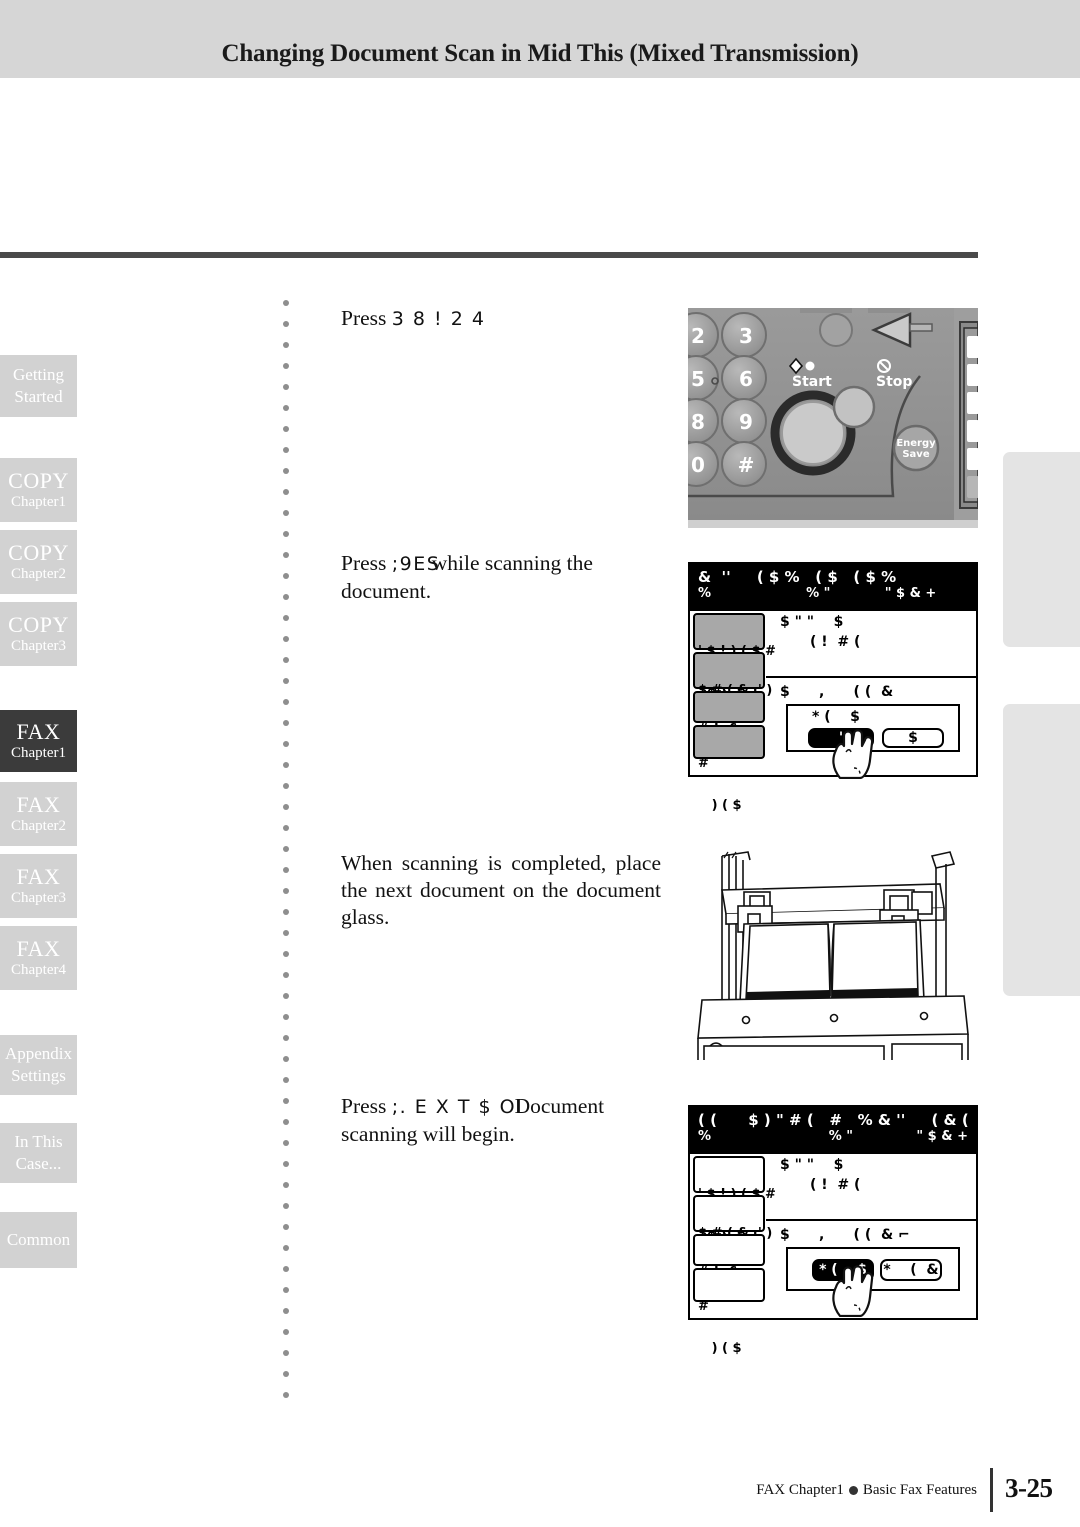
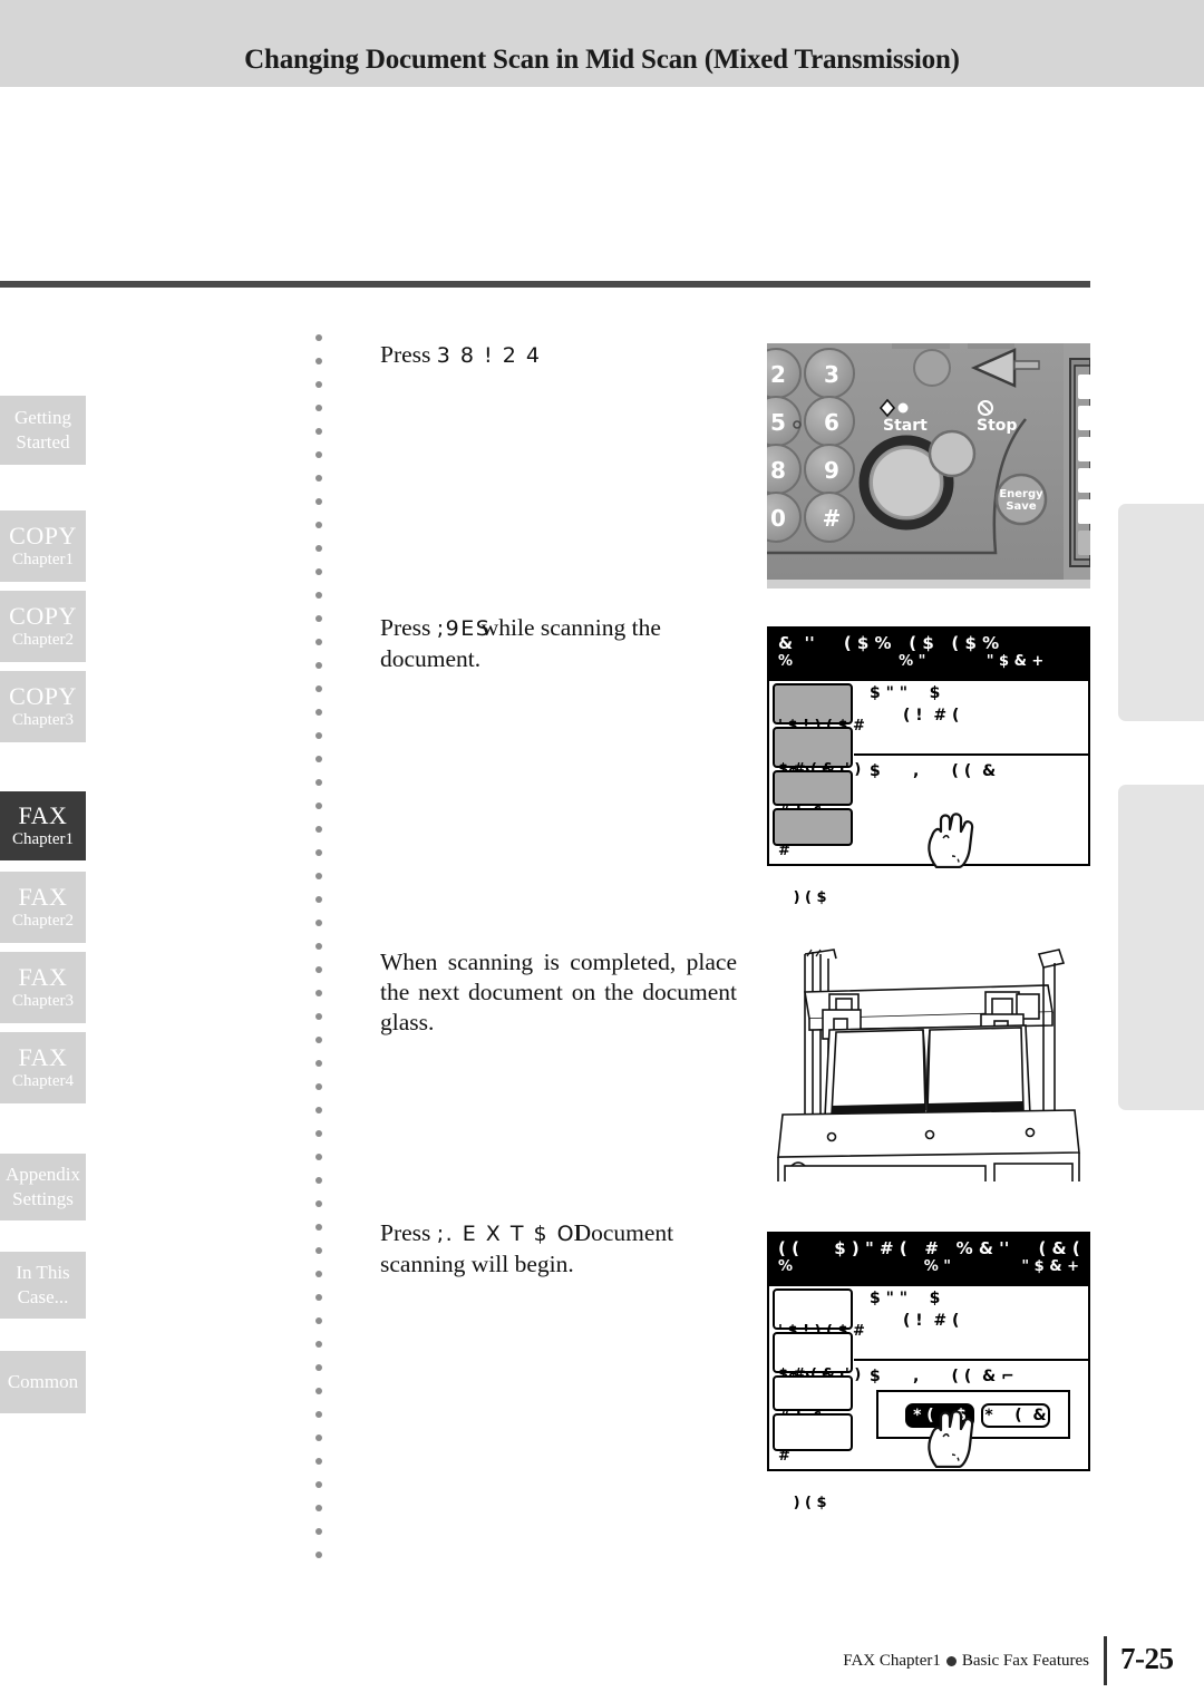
- Changing Document Scan in Mid This (Mixed Transmission)
+ Changing Document Scan in Mid Scan (Mixed Transmission)
  Press 3 8 ! 2 4
  2
  3
  5
  6
  8
  9
  0
  #
  Start
  Stop
  Energy
  Save
  Press ;9ES while scanning the document.
  & '' ( $ % ( $ ( $ %
  % % " " $ & +
  #
  ) ( $
  $ " " $
  ( ! # (
  $ , ( ( &
- * ( $
- '
- $
  When scanning is completed, place the next document on the document glass.
  Press ;. E X T $ OI Document scanning will begin.
  ( ( $ ) " # ( # % & '' ( & (
  % % " " $ & +
  #
  ) ( $
  $ " " $
  ( ! # (
  $ , ( ( & ⌐
  * ( &
  Getting
  Started
  COPY
  Chapter1
  COPY
  Chapter2
  COPY
  Chapter3
  FAX
  Chapter1
  FAX
  Chapter2
  FAX
  Chapter3
  FAX
  Chapter4
  Appendix
  Settings
  In This
  Case...
  Common
  FAX Chapter1 Basic Fax Features
- 3-25
+ 7-25
